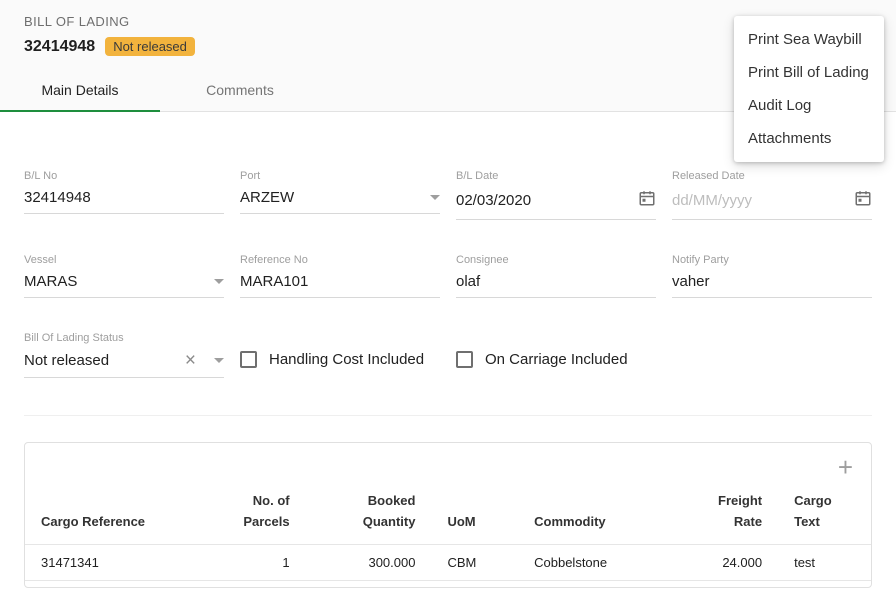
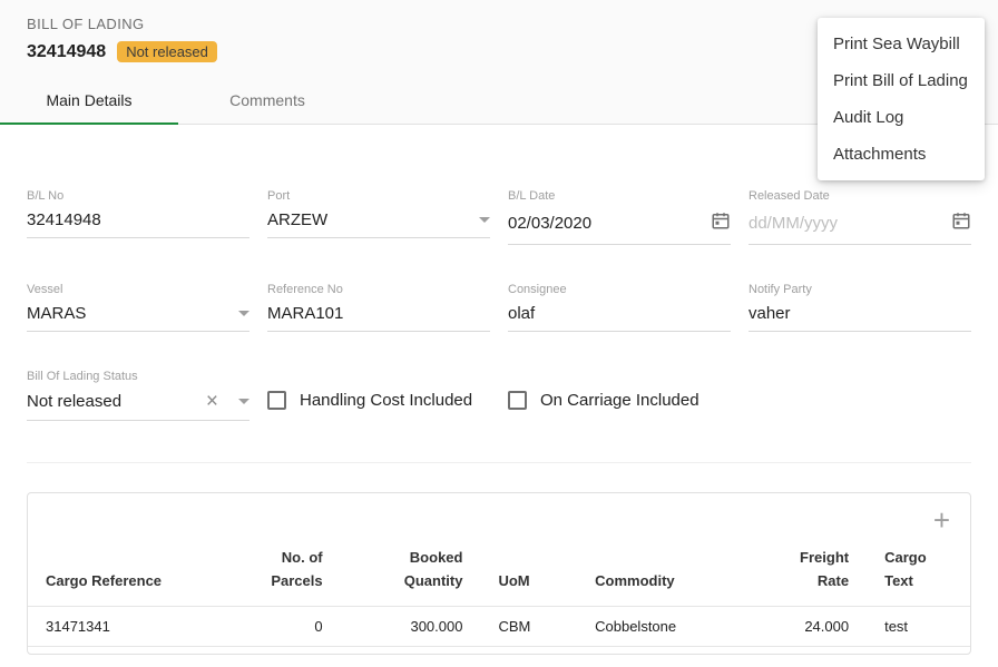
  BILL OF LADING
  32414948
  Not released
  Main Details
  Comments
  Print Sea Waybill
  Print Bill of Lading
  Audit Log
  Attachments
  B/L No
  32414948
  Port
  ARZEW
  B/L Date
  02/03/2020
  Released Date
  dd/MM/yyyy
  Vessel
  MARAS
  Reference No
  MARA101
  Consignee
  olaf
  Notify Party
  vaher
  Bill Of Lading Status
  Not released
  ×
  Handling Cost Included
  On Carriage Included
  +
  Cargo Reference	No. of Parcels	Booked Quantity	UoM	Commodity	Freight Rate	Cargo Text
- 31471341	1	300.000	CBM	Cobbelstone	24.000	test
+ 31471341	0	300.000	CBM	Cobbelstone	24.000	test
